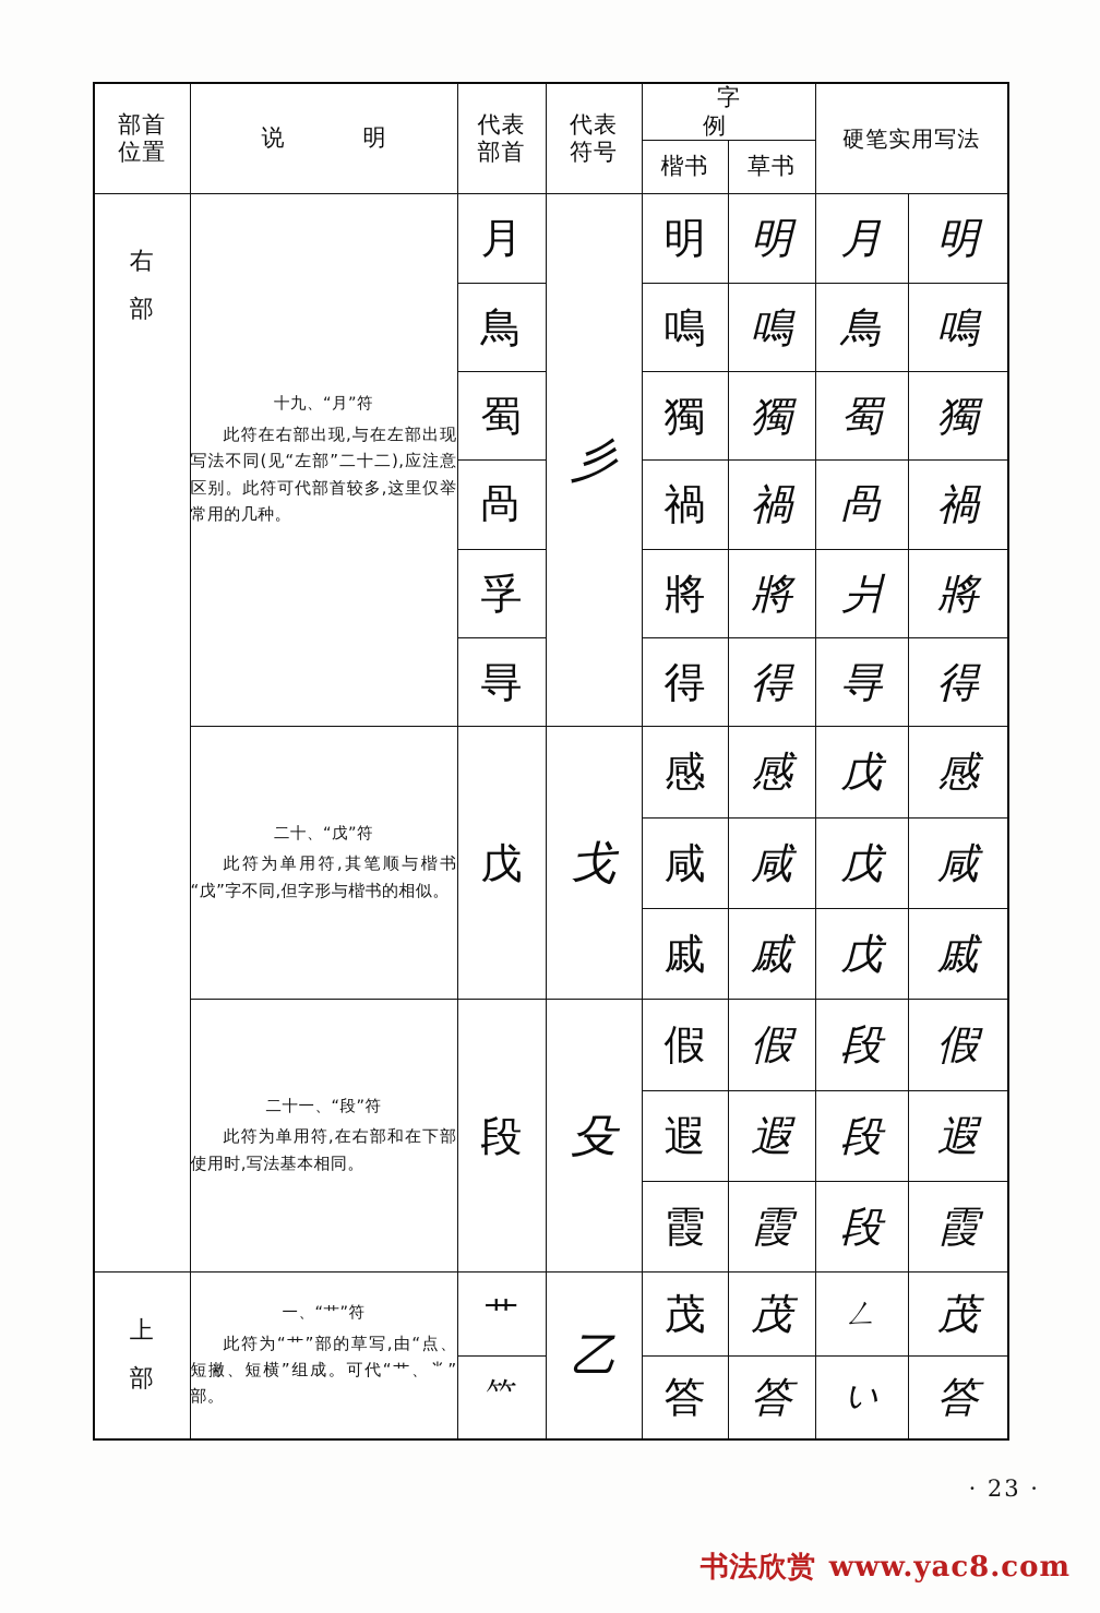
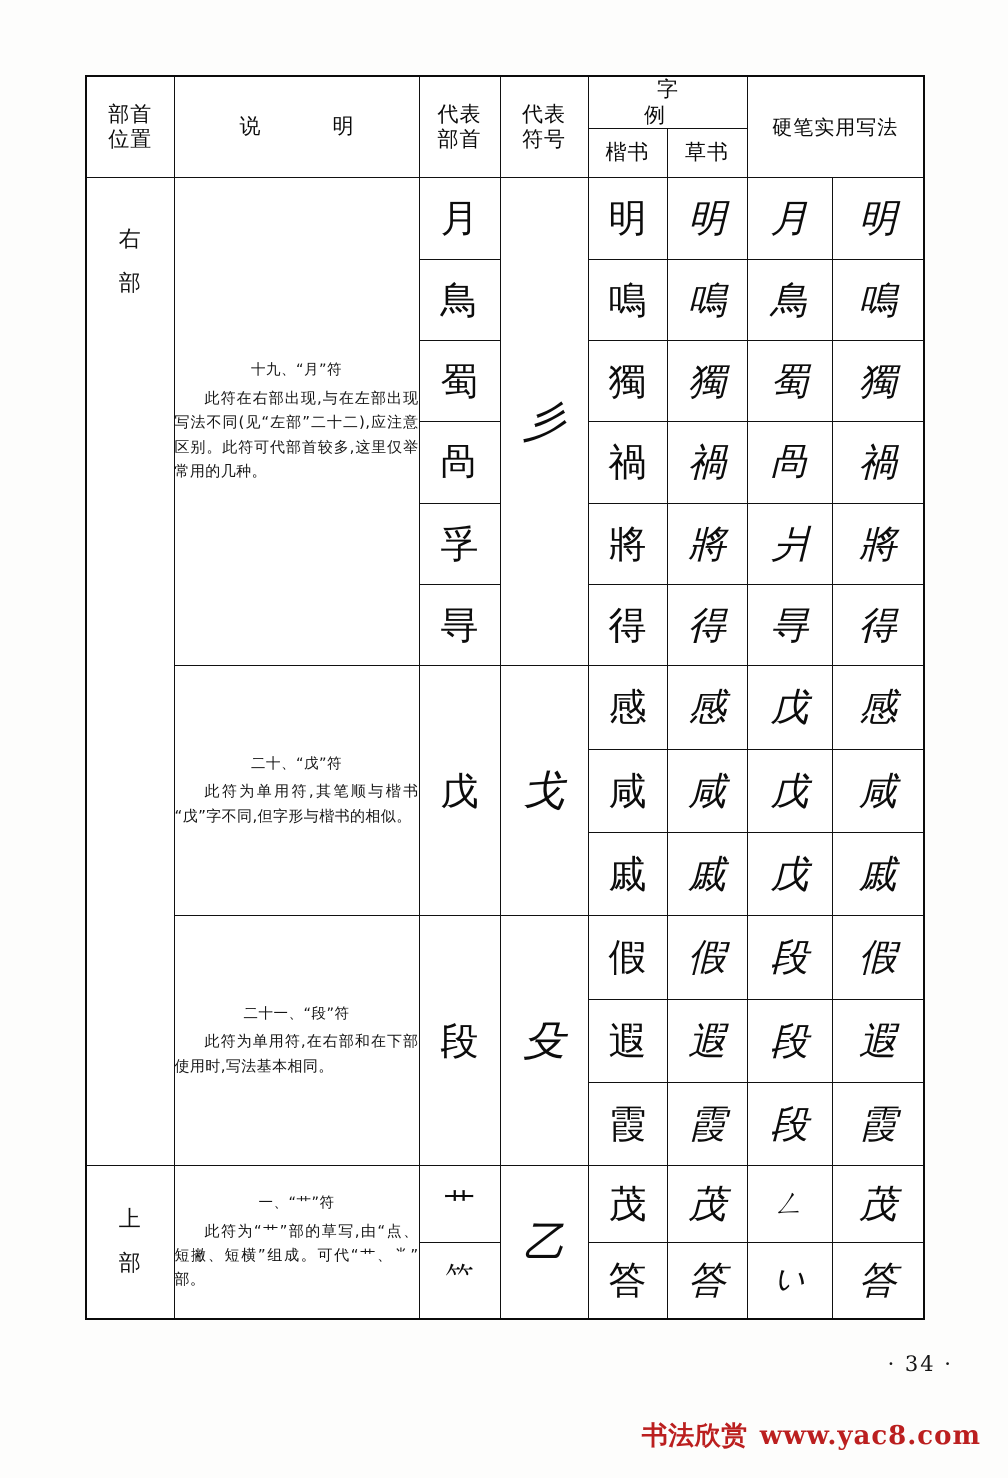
  部首 位置	说 明	代表 部首	代表 符号	字 例	硬笔实用写法
  楷书	草书
  右 部	十九、“月”符 此符在右部出现,与在左部出现写法不同(见“左部”二十二),应注意区别。此符可代部首较多,这里仅举常用的几种。	月	彡	明	明	月	明
  鳥	鳴	鳴	鳥	鳴
  蜀	獨	獨	蜀	獨
  咼	禍	禍	咼	禍
  孚	將	將	爿	將
  㝵	得	得	㝵	得
  二十、“戊”符 此符为单用符,其笔顺与楷书“戊”字不同,但字形与楷书的相似。	戊	戈	感	感	戊	感
  咸	咸	戊	咸
  戚	戚	戊	戚
  二十一、“段”符 此符为单用符,在右部和在下部使用时,写法基本相同。	段	殳	假	假	段	假
  遐	遐	段	遐
  霞	霞	段	霞
  上 部	一、“艹”符 此符为“艹”部的草写,由“点、短撇、短横”组成。可代“艹、⺌”部。	艹	乙	茂	茂	ㄥ	茂
  𥫗	答	答	い	答
- · 23 ·
+ · 34 ·
  书法欣赏 www.yac8.com
